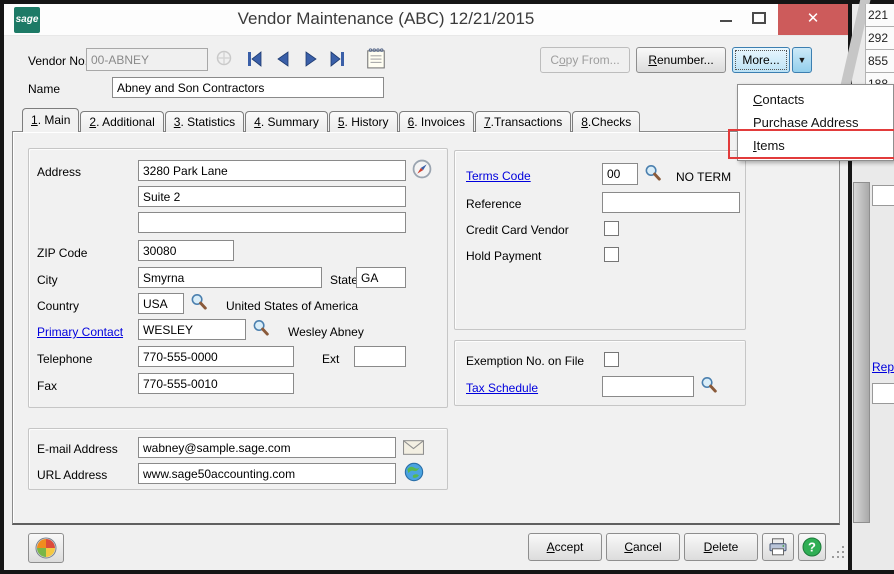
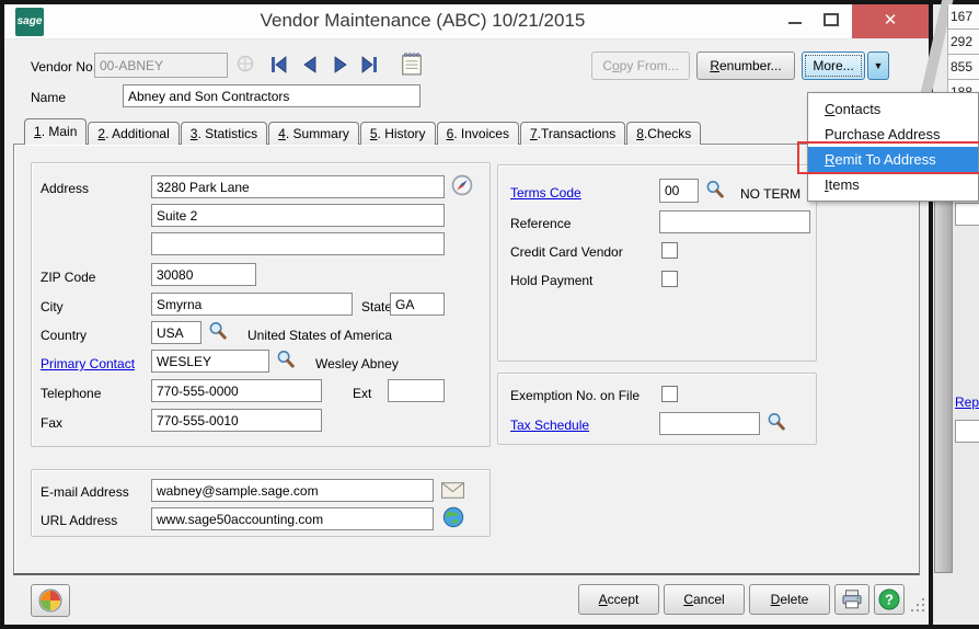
- 221
+ 167
  292
  855
  Rep
  sage
- Vendor Maintenance (ABC) 12/21/2015
+ Vendor Maintenance (ABC) 10/21/2015
  ✕
  Vendor No
  00-ABNEY
  Name
  Abney and Son Contractors
  Copy From...
  Renumber...
  More...
  ▼
  1. Main
  2. Additional
  3. Statistics
  4. Summary
  5. History
  6. Invoices
  7.Transactions
  8.Checks
  Address
  3280 Park Lane
  Suite 2
  ZIP Code
  30080
  City
  Smyrna
  State
  GA
  Country
  USA
  United States of America
  Primary Contact
  WESLEY
  Wesley Abney
  Telephone
  770-555-0000
  Ext
  Fax
  770-555-0010
  E-mail Address
  wabney@sample.sage.com
  URL Address
  www.sage50accounting.com
  Terms Code
  00
  NO TERM
  Reference
  Credit Card Vendor
  Hold Payment
  Exemption No. on File
  Tax Schedule
  Accept
  Cancel
  Delete
  ?
  Contacts
  Purchase Address
+ Remit To Address
  Items
